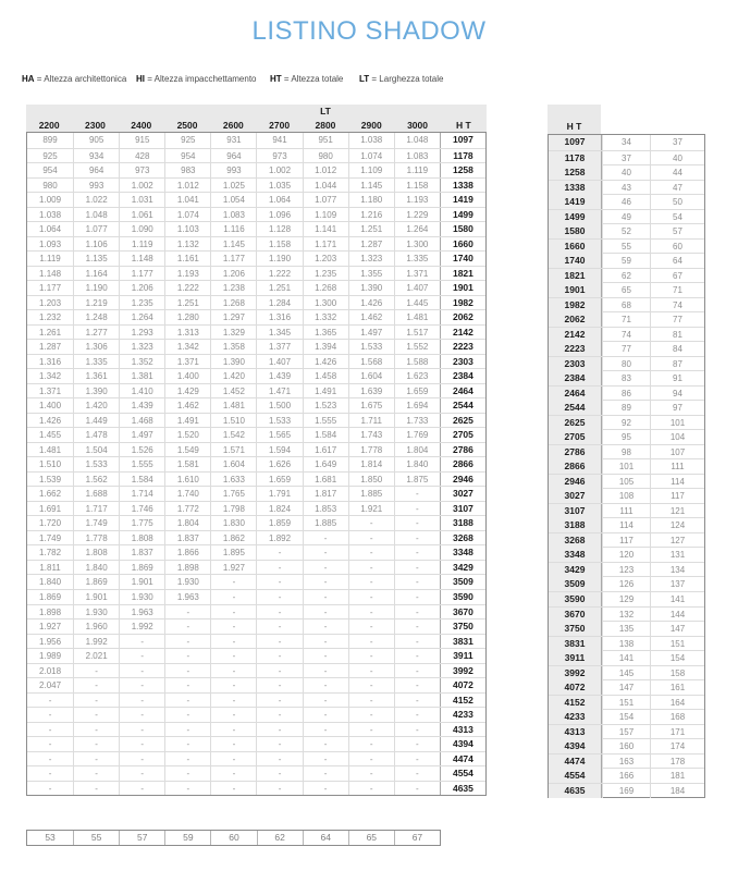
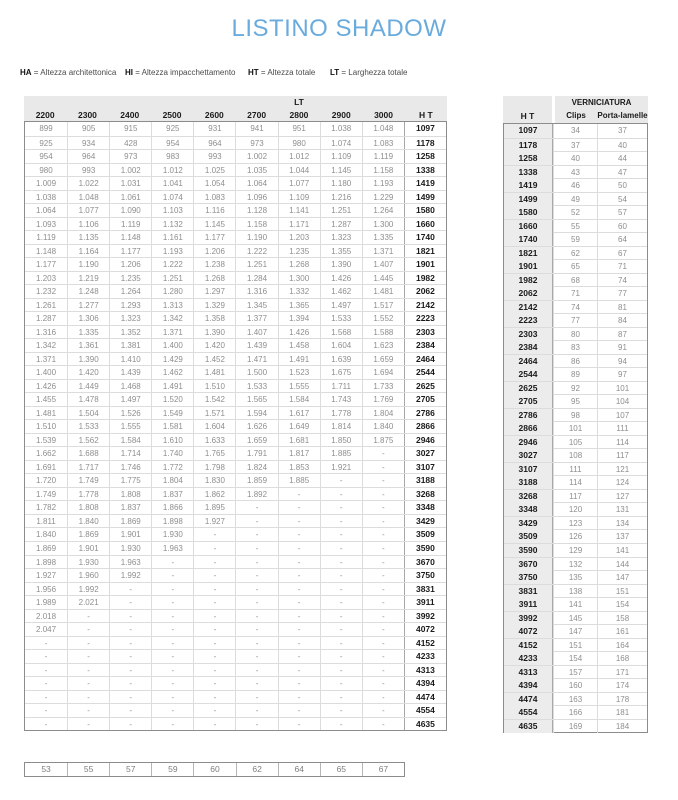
  LISTINO SHADOW
  HA = Altezza architettonica
  HI = Altezza impacchettamento
  HT = Altezza totale
  LT = Larghezza totale
  LT
  2200
  2300
  2400
  2500
  2600
  2700
  2800
  2900
  3000
  H T
  899
  905
  915
  925
  931
  941
  951
  1.038
  1.048
  1097
  925
  934
  428
  954
  964
  973
  980
  1.074
  1.083
  1178
  954
  964
  973
  983
  993
  1.002
  1.012
  1.109
  1.119
  1258
  980
  993
  1.002
  1.012
  1.025
  1.035
  1.044
  1.145
  1.158
  1338
  1.009
  1.022
  1.031
  1.041
  1.054
  1.064
  1.077
  1.180
  1.193
  1419
  1.038
  1.048
  1.061
  1.074
  1.083
  1.096
  1.109
  1.216
  1.229
  1499
  1.064
  1.077
  1.090
  1.103
  1.116
  1.128
  1.141
  1.251
  1.264
  1580
  1.093
  1.106
  1.119
  1.132
  1.145
  1.158
  1.171
  1.287
  1.300
  1660
  1.119
  1.135
  1.148
  1.161
  1.177
  1.190
  1.203
  1.323
  1.335
  1740
  1.148
  1.164
  1.177
  1.193
  1.206
  1.222
  1.235
  1.355
  1.371
  1821
  1.177
  1.190
  1.206
  1.222
  1.238
  1.251
  1.268
  1.390
  1.407
  1901
  1.203
  1.219
  1.235
  1.251
  1.268
  1.284
  1.300
  1.426
  1.445
  1982
  1.232
  1.248
  1.264
  1.280
  1.297
  1.316
  1.332
  1.462
  1.481
  2062
  1.261
  1.277
  1.293
  1.313
  1.329
  1.345
  1.365
  1.497
  1.517
  2142
  1.287
  1.306
  1.323
  1.342
  1.358
  1.377
  1.394
  1.533
  1.552
  2223
  1.316
  1.335
  1.352
  1.371
  1.390
  1.407
  1.426
  1.568
  1.588
  2303
  1.342
  1.361
  1.381
  1.400
  1.420
  1.439
  1.458
  1.604
  1.623
  2384
  1.371
  1.390
  1.410
  1.429
  1.452
  1.471
  1.491
  1.639
  1.659
  2464
  1.400
  1.420
  1.439
  1.462
  1.481
  1.500
  1.523
  1.675
  1.694
  2544
  1.426
  1.449
  1.468
  1.491
  1.510
  1.533
  1.555
  1.711
  1.733
  2625
  1.455
  1.478
  1.497
  1.520
  1.542
  1.565
  1.584
  1.743
  1.769
  2705
  1.481
  1.504
  1.526
  1.549
  1.571
  1.594
  1.617
  1.778
  1.804
  2786
  1.510
  1.533
  1.555
  1.581
  1.604
  1.626
  1.649
  1.814
  1.840
  2866
  1.539
  1.562
  1.584
  1.610
  1.633
  1.659
  1.681
  1.850
  1.875
  2946
  1.662
  1.688
  1.714
  1.740
  1.765
  1.791
  1.817
  1.885
  -
  3027
  1.691
  1.717
  1.746
  1.772
  1.798
  1.824
  1.853
  1.921
  -
  3107
  1.720
  1.749
  1.775
  1.804
  1.830
  1.859
  1.885
  -
  -
  3188
  1.749
  1.778
  1.808
  1.837
  1.862
  1.892
  -
  -
  -
  3268
  1.782
  1.808
  1.837
  1.866
  1.895
  -
  -
  -
  -
  3348
  1.811
  1.840
  1.869
  1.898
  1.927
  -
  -
  -
  -
  3429
  1.840
  1.869
  1.901
  1.930
  -
  -
  -
  -
  -
  3509
  1.869
  1.901
  1.930
  1.963
  -
  -
  -
  -
  -
  3590
  1.898
  1.930
  1.963
  -
  -
  -
  -
  -
  -
  3670
  1.927
  1.960
  1.992
  -
  -
  -
  -
  -
  -
  3750
  1.956
  1.992
  -
  -
  -
  -
  -
  -
  -
  3831
  1.989
  2.021
  -
  -
  -
  -
  -
  -
  -
  3911
  2.018
  -
  -
  -
  -
  -
  -
  -
  -
  3992
  2.047
  -
  -
  -
  -
  -
  -
  -
  -
  4072
  -
  -
  -
  -
  -
  -
  -
  -
  -
  4152
  -
  -
  -
  -
  -
  -
  -
  -
  -
  4233
  -
  -
  -
  -
  -
  -
  -
  -
  -
  4313
  -
  -
  -
  -
  -
  -
  -
  -
  -
  4394
  -
  -
  -
  -
  -
  -
  -
  -
  -
  4474
  -
  -
  -
  -
  -
  -
  -
  -
  -
  4554
  -
  -
  -
  -
  -
  -
  -
  -
  -
  4635
  H T
+ VERNICIATURA
+ Clips
+ Porta-lamelle
  1097
  34
  37
  1178
  37
  40
  1258
  40
  44
  1338
  43
  47
  1419
  46
  50
  1499
  49
  54
  1580
  52
  57
  1660
  55
  60
  1740
  59
  64
  1821
  62
  67
  1901
  65
  71
  1982
  68
  74
  2062
  71
  77
  2142
  74
  81
  2223
  77
  84
  2303
  80
  87
  2384
  83
  91
  2464
  86
  94
  2544
  89
  97
  2625
  92
  101
  2705
  95
  104
  2786
  98
  107
  2866
  101
  111
  2946
  105
  114
  3027
  108
  117
  3107
  111
  121
  3188
  114
  124
  3268
  117
  127
  3348
  120
  131
  3429
  123
  134
  3509
  126
  137
  3590
  129
  141
  3670
  132
  144
  3750
  135
  147
  3831
  138
  151
  3911
  141
  154
  3992
  145
  158
  4072
  147
  161
  4152
  151
  164
  4233
  154
  168
  4313
  157
  171
  4394
  160
  174
  4474
  163
  178
  4554
  166
  181
  4635
  169
  184
  53
  55
  57
  59
  60
  62
  64
  65
  67
